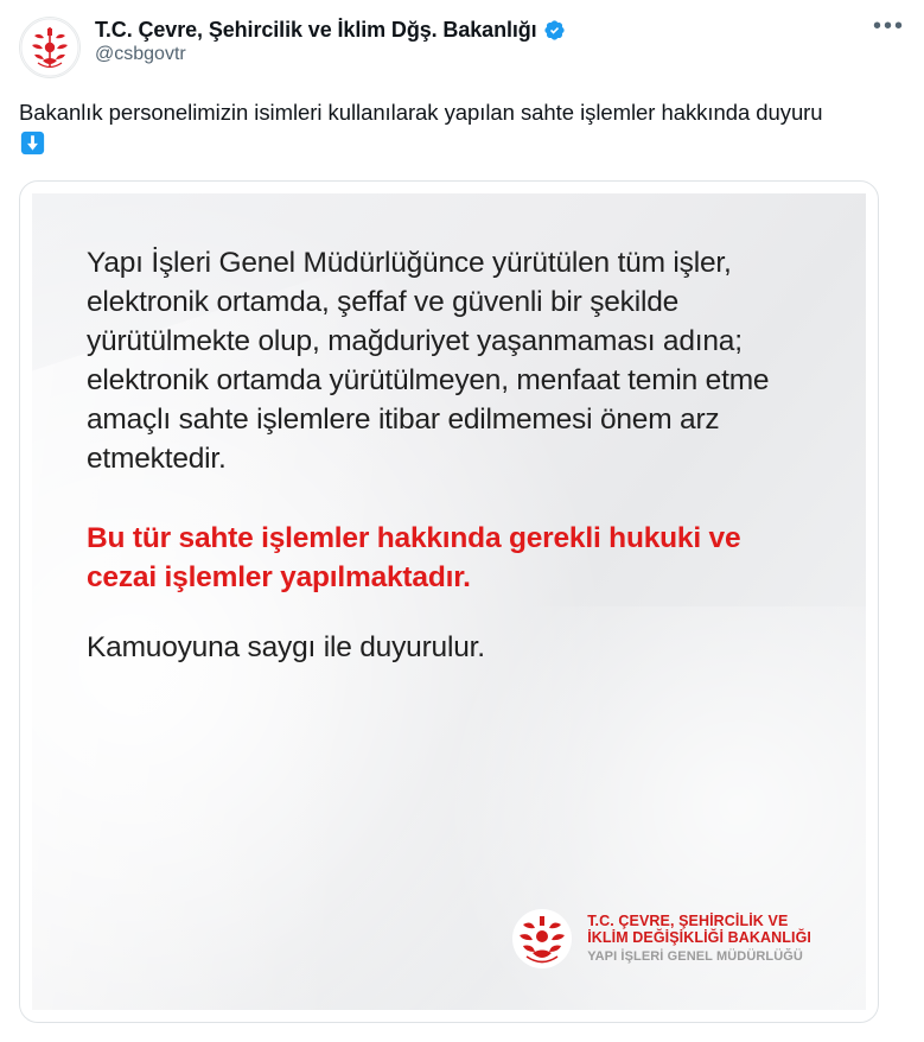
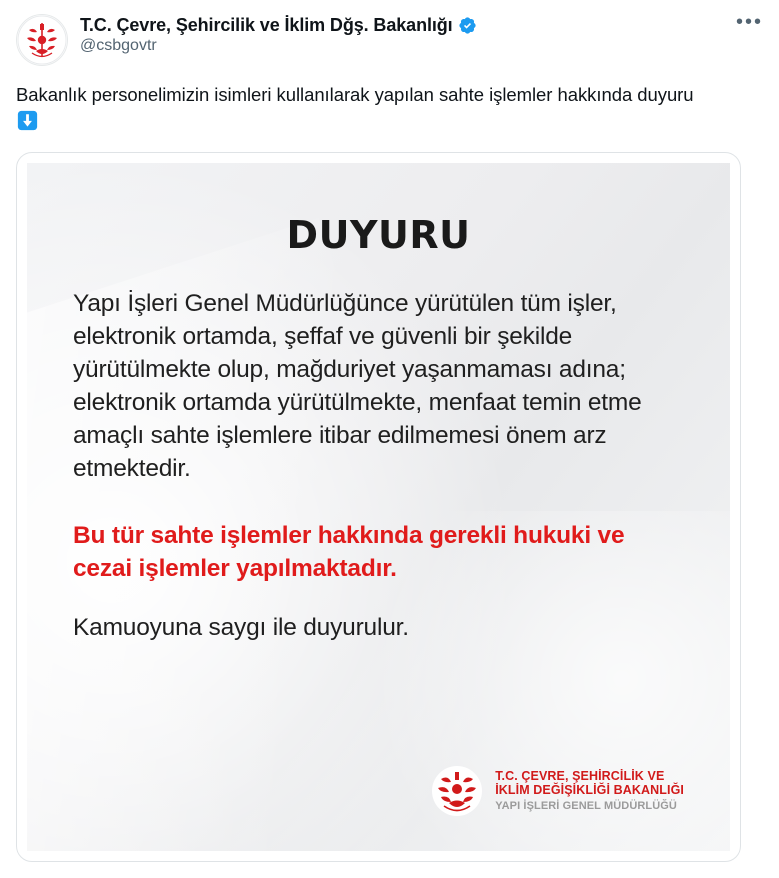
  T.C. Çevre, Şehircilik ve İklim Dğş. Bakanlığı
  @csbgovtr
  •••
  Bakanlık personelimizin isimleri kullanılarak yapılan sahte işlemler hakkında duyuru
+ DUYURU
- Yapı İşleri Genel Müdürlüğünce yürütülen tüm işler, elektronik ortamda, şeffaf ve güvenli bir şekilde yürütülmekte olup, mağduriyet yaşanmaması adına; elektronik ortamda yürütülmeyen, menfaat temin etme amaçlı sahte işlemlere itibar edilmemesi önem arz etmektedir.
+ Yapı İşleri Genel Müdürlüğünce yürütülen tüm işler, elektronik ortamda, şeffaf ve güvenli bir şekilde yürütülmekte olup, mağduriyet yaşanmaması adına; elektronik ortamda yürütülmekte, menfaat temin etme amaçlı sahte işlemlere itibar edilmemesi önem arz etmektedir.
  Bu tür sahte işlemler hakkında gerekli hukuki ve cezai işlemler yapılmaktadır.
  Kamuoyuna saygı ile duyurulur.
  T.C. ÇEVRE, ŞEHİRCİLİK VE
  İKLİM DEĞİŞİKLİĞİ BAKANLIĞI
  YAPI İŞLERİ GENEL MÜDÜRLÜĞÜ
